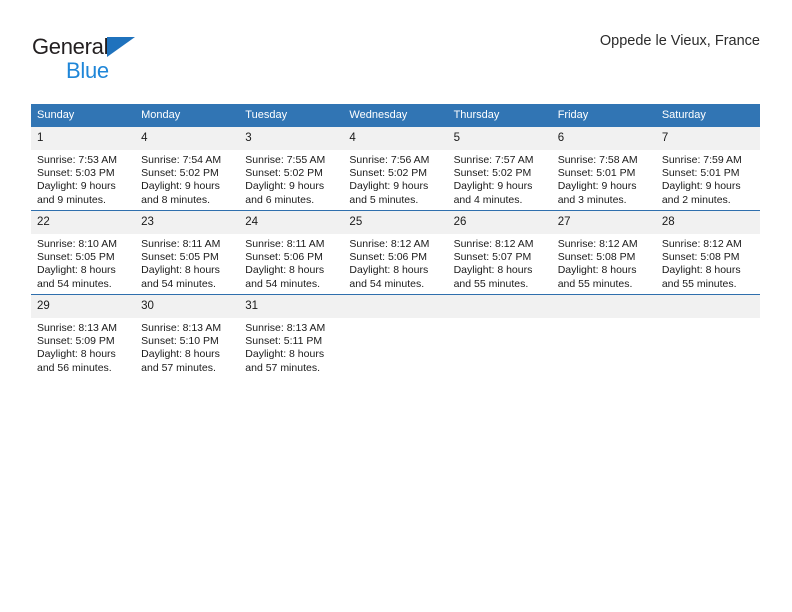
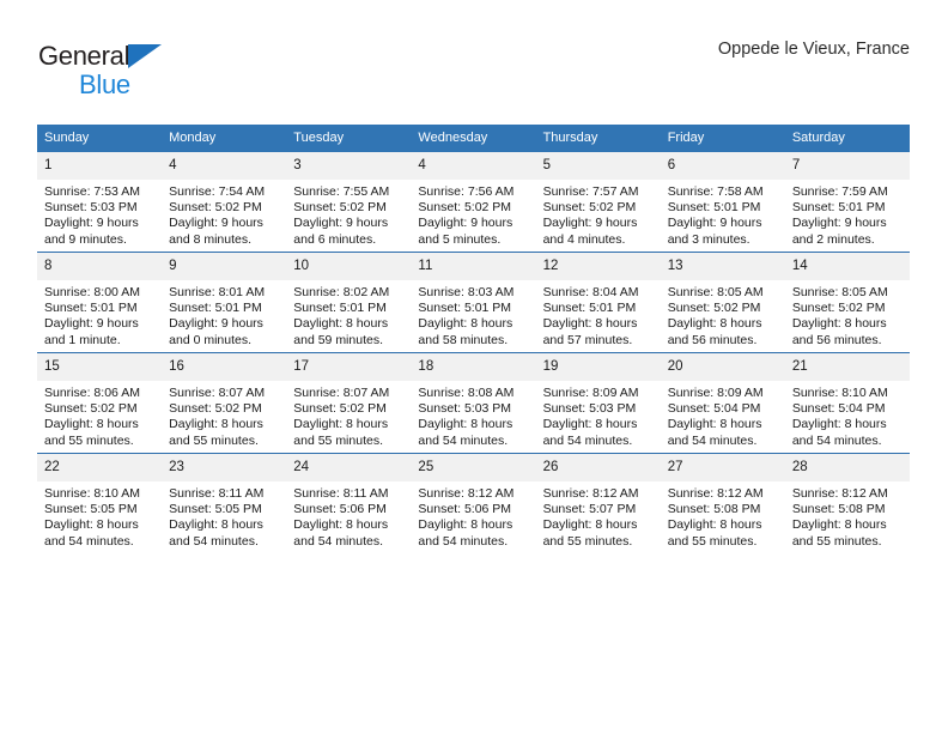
  General
  Blue
  Oppede le Vieux, France
  Sunday	Monday	Tuesday	Wednesday	Thursday	Friday	Saturday
  1Sunrise: 7:53 AMSunset: 5:03 PMDaylight: 9 hoursand 9 minutes.	4Sunrise: 7:54 AMSunset: 5:02 PMDaylight: 9 hoursand 8 minutes.	3Sunrise: 7:55 AMSunset: 5:02 PMDaylight: 9 hoursand 6 minutes.	4Sunrise: 7:56 AMSunset: 5:02 PMDaylight: 9 hoursand 5 minutes.	5Sunrise: 7:57 AMSunset: 5:02 PMDaylight: 9 hoursand 4 minutes.	6Sunrise: 7:58 AMSunset: 5:01 PMDaylight: 9 hoursand 3 minutes.	7Sunrise: 7:59 AMSunset: 5:01 PMDaylight: 9 hoursand 2 minutes.
+ 8Sunrise: 8:00 AMSunset: 5:01 PMDaylight: 9 hoursand 1 minute.	9Sunrise: 8:01 AMSunset: 5:01 PMDaylight: 9 hoursand 0 minutes.	10Sunrise: 8:02 AMSunset: 5:01 PMDaylight: 8 hoursand 59 minutes.	11Sunrise: 8:03 AMSunset: 5:01 PMDaylight: 8 hoursand 58 minutes.	12Sunrise: 8:04 AMSunset: 5:01 PMDaylight: 8 hoursand 57 minutes.	13Sunrise: 8:05 AMSunset: 5:02 PMDaylight: 8 hoursand 56 minutes.	14Sunrise: 8:05 AMSunset: 5:02 PMDaylight: 8 hoursand 56 minutes.
+ 15Sunrise: 8:06 AMSunset: 5:02 PMDaylight: 8 hoursand 55 minutes.	16Sunrise: 8:07 AMSunset: 5:02 PMDaylight: 8 hoursand 55 minutes.	17Sunrise: 8:07 AMSunset: 5:02 PMDaylight: 8 hoursand 55 minutes.	18Sunrise: 8:08 AMSunset: 5:03 PMDaylight: 8 hoursand 54 minutes.	19Sunrise: 8:09 AMSunset: 5:03 PMDaylight: 8 hoursand 54 minutes.	20Sunrise: 8:09 AMSunset: 5:04 PMDaylight: 8 hoursand 54 minutes.	21Sunrise: 8:10 AMSunset: 5:04 PMDaylight: 8 hoursand 54 minutes.
  22Sunrise: 8:10 AMSunset: 5:05 PMDaylight: 8 hoursand 54 minutes.	23Sunrise: 8:11 AMSunset: 5:05 PMDaylight: 8 hoursand 54 minutes.	24Sunrise: 8:11 AMSunset: 5:06 PMDaylight: 8 hoursand 54 minutes.	25Sunrise: 8:12 AMSunset: 5:06 PMDaylight: 8 hoursand 54 minutes.	26Sunrise: 8:12 AMSunset: 5:07 PMDaylight: 8 hoursand 55 minutes.	27Sunrise: 8:12 AMSunset: 5:08 PMDaylight: 8 hoursand 55 minutes.	28Sunrise: 8:12 AMSunset: 5:08 PMDaylight: 8 hoursand 55 minutes.
- 29Sunrise: 8:13 AMSunset: 5:09 PMDaylight: 8 hoursand 56 minutes.	30Sunrise: 8:13 AMSunset: 5:10 PMDaylight: 8 hoursand 57 minutes.	31Sunrise: 8:13 AMSunset: 5:11 PMDaylight: 8 hoursand 57 minutes.
